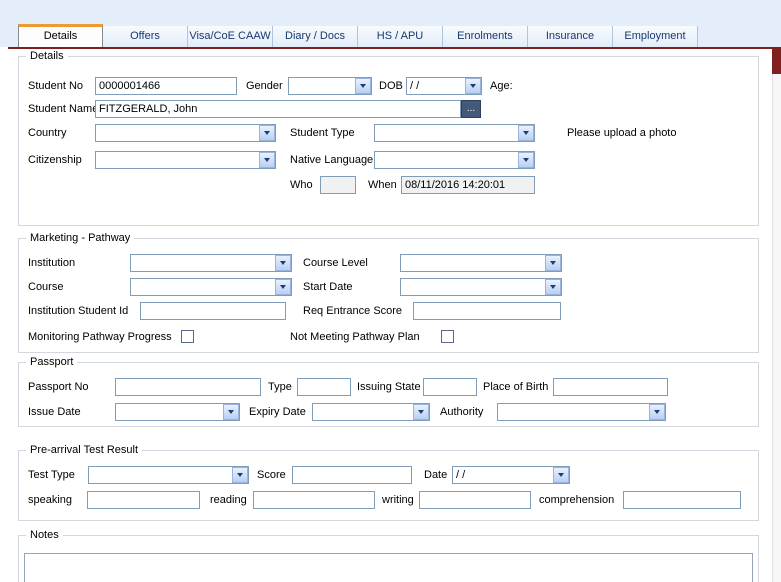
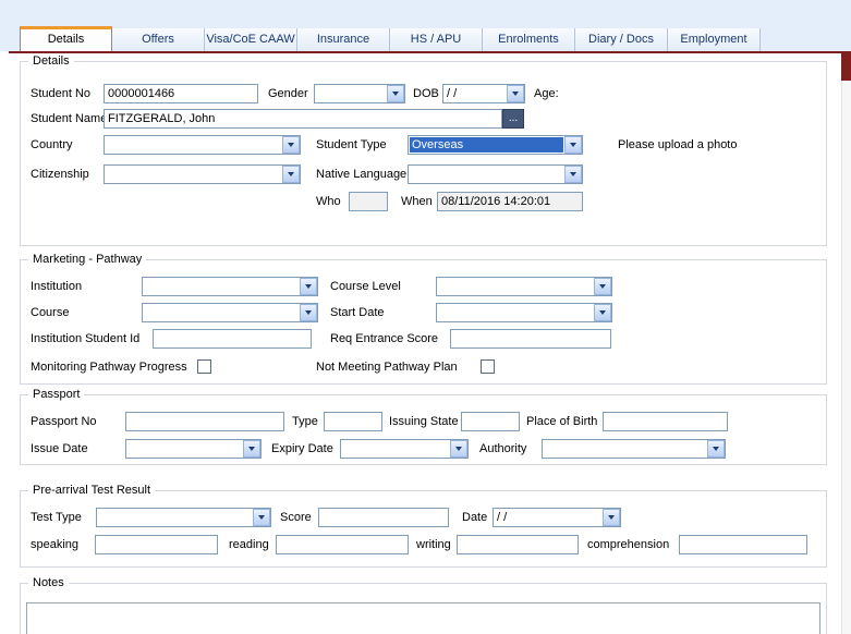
  Details
  Offers
  Visa/CoE CAAW
- Diary / Docs
+ Insurance
  HS / APU
  Enrolments
- Insurance
+ Diary / Docs
  Employment
  Details
  Student No
  0000001466
  Gender
  DOB
  / /
  Age:
  Student Nam
  FITZGERALD, John
  ...
  Country
  Student Type
+ Overseas
  Please upload a photo
  Citizenship
  Native Language
  Who
  When
  08/11/2016 14:20:01
  Marketing - Pathway
  Institution
  Course Level
  Course
  Start Date
  Institution Student Id
  Req Entrance Score
  Monitoring Pathway Progress
  Not Meeting Pathway Plan
  Passport
  Passport No
  Type
  Issuing State
  Place of Birth
  Issue Date
  Expiry Date
  Authority
  Pre-arrival Test Result
  Test Type
  Score
  Date
  / /
  speaking
  reading
  writing
  comprehension
  Notes
